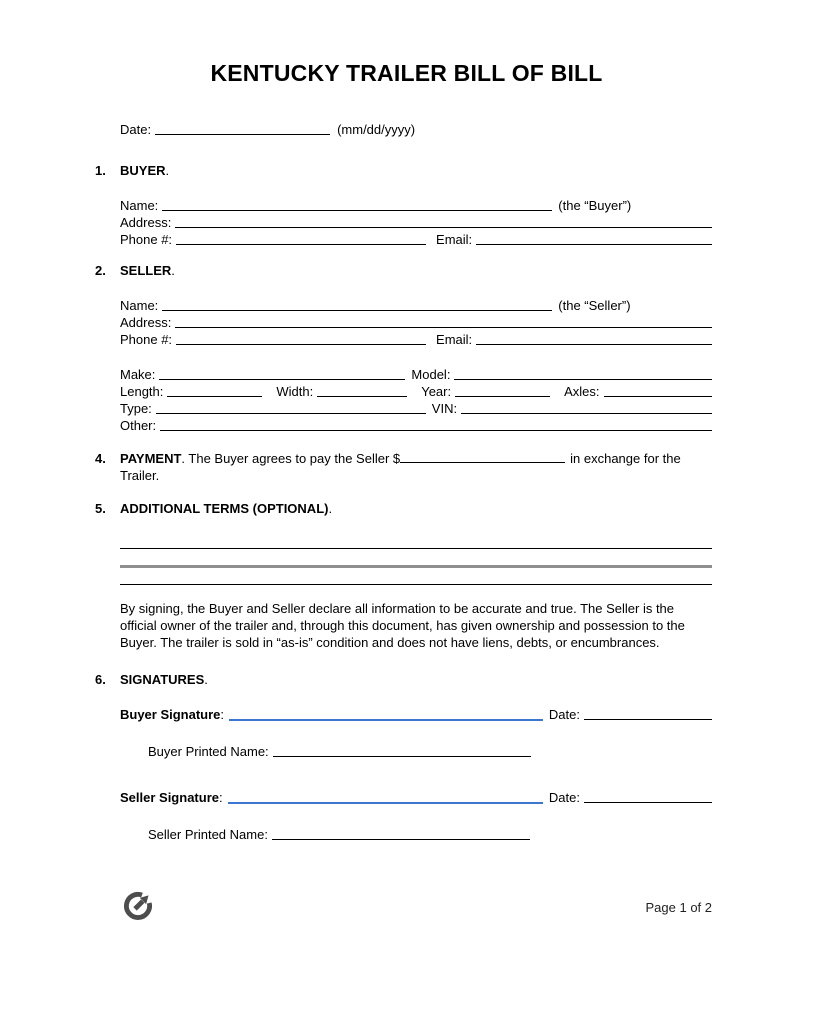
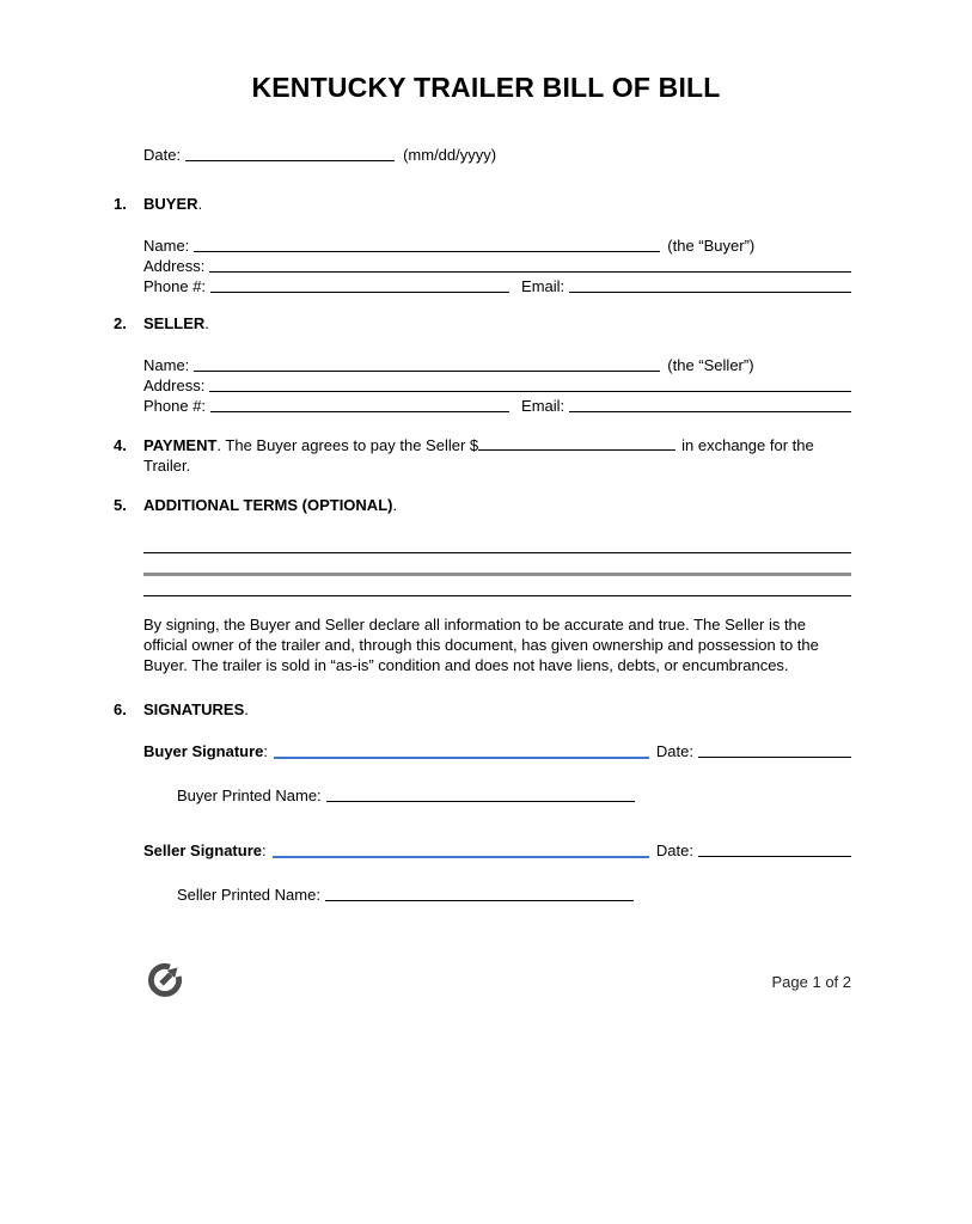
  KENTUCKY TRAILER BILL OF BILL
  Date:
  (mm/dd/yyyy)
  1.
  BUYER.
  Name:
  (the “Buyer”)
  Address:
  Phone #:
  Email:
  2.
  SELLER.
  Name:
  (the “Seller”)
  Address:
  Phone #:
  Email:
- Make:
- Model:
- Length:
- Width:
- Year:
- Axles:
- Type:
- VIN:
- Other:
  4.
  PAYMENT. The Buyer agrees to pay the Seller $ in exchange for the Trailer.
  5.
  ADDITIONAL TERMS (OPTIONAL).
  By signing, the Buyer and Seller declare all information to be accurate and true. The Seller is the official owner of the trailer and, through this document, has given ownership and possession to the Buyer. The trailer is sold in “as-is” condition and does not have liens, debts, or encumbrances.
  6.
  SIGNATURES.
  Buyer Signature
  :
  Date:
  Buyer Printed Name:
  Seller Signature
  :
  Date:
  Seller Printed Name:
  Page 1 of 2
